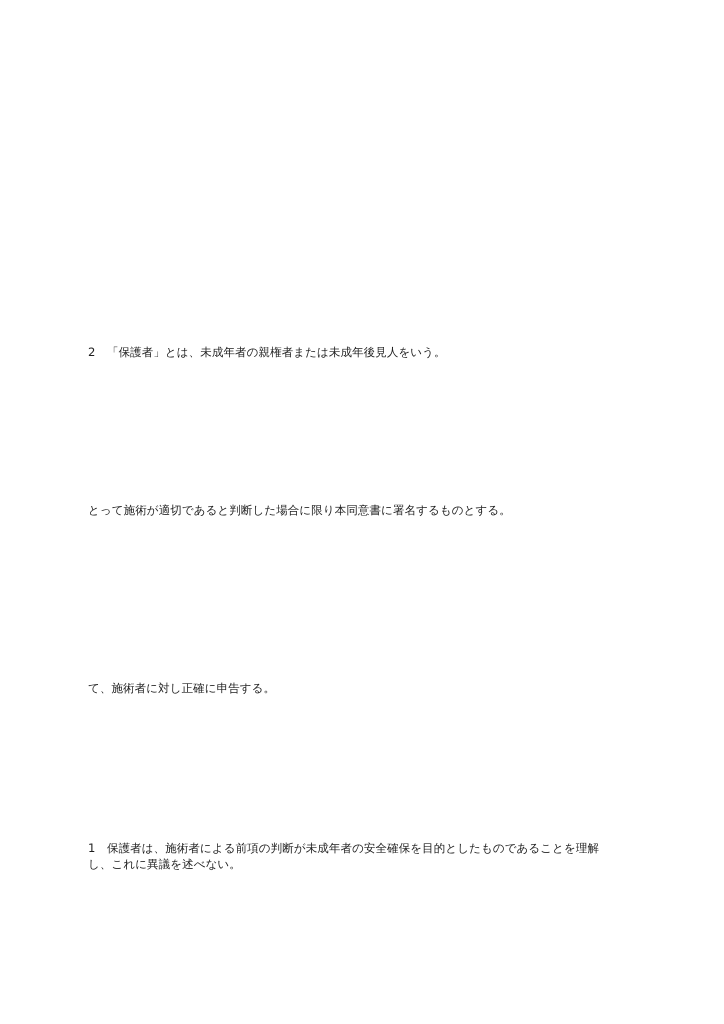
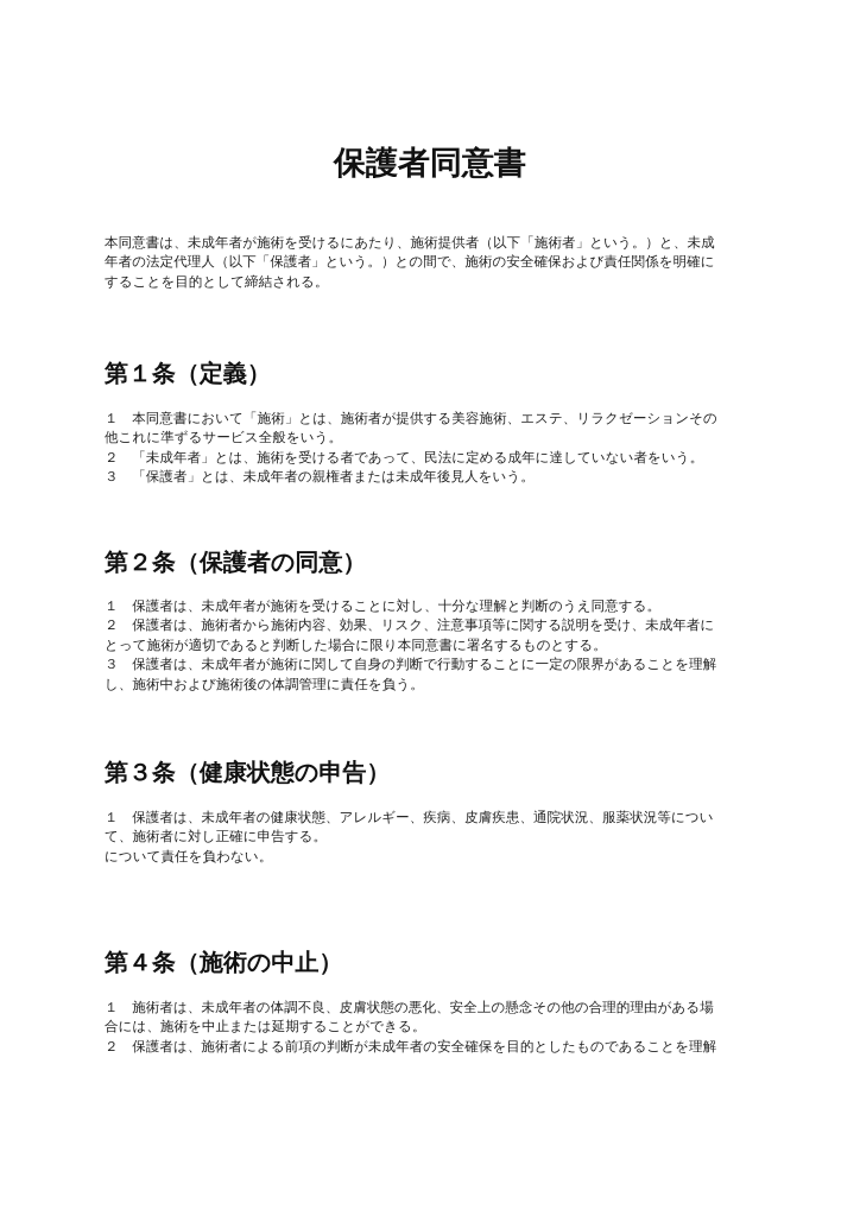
+ 保護者同意書
+ 本同意書は、未成年者が施術を受けるにあたり、施術提供者（以下「施術者」という。）と、未成
+ 年者の法定代理人（以下「保護者」という。）との間で、施術の安全確保および責任関係を明確に
+ することを目的として締結される。
+ 第１条（定義）
+ １ 本同意書において「施術」とは、施術者が提供する美容施術、エステ、リラクゼーションその
+ 他これに準ずるサービス全般をいう。
+ ２ 「未成年者」とは、施術を受ける者であって、民法に定める成年に達していない者をいう。
- 2 「保護者」とは、未成年者の親権者または未成年後見人をいう。
+ ３ 「保護者」とは、未成年者の親権者または未成年後見人をいう。
+ 第２条（保護者の同意）
+ １ 保護者は、未成年者が施術を受けることに対し、十分な理解と判断のうえ同意する。
+ ２ 保護者は、施術者から施術内容、効果、リスク、注意事項等に関する説明を受け、未成年者に
  とって施術が適切であると判断した場合に限り本同意書に署名するものとする。
+ ３ 保護者は、未成年者が施術に関して自身の判断で行動することに一定の限界があることを理解
+ し、施術中および施術後の体調管理に責任を負う。
+ 第３条（健康状態の申告）
+ １ 保護者は、未成年者の健康状態、アレルギー、疾病、皮膚疾患、通院状況、服薬状況等につい
  て、施術者に対し正確に申告する。
+ について責任を負わない。
+ 第４条（施術の中止）
+ １ 施術者は、未成年者の体調不良、皮膚状態の悪化、安全上の懸念その他の合理的理由がある場
+ 合には、施術を中止または延期することができる。
- 1 保護者は、施術者による前項の判断が未成年者の安全確保を目的としたものであることを理解
+ ２ 保護者は、施術者による前項の判断が未成年者の安全確保を目的としたものであることを理解
- し、これに異議を述べない。
